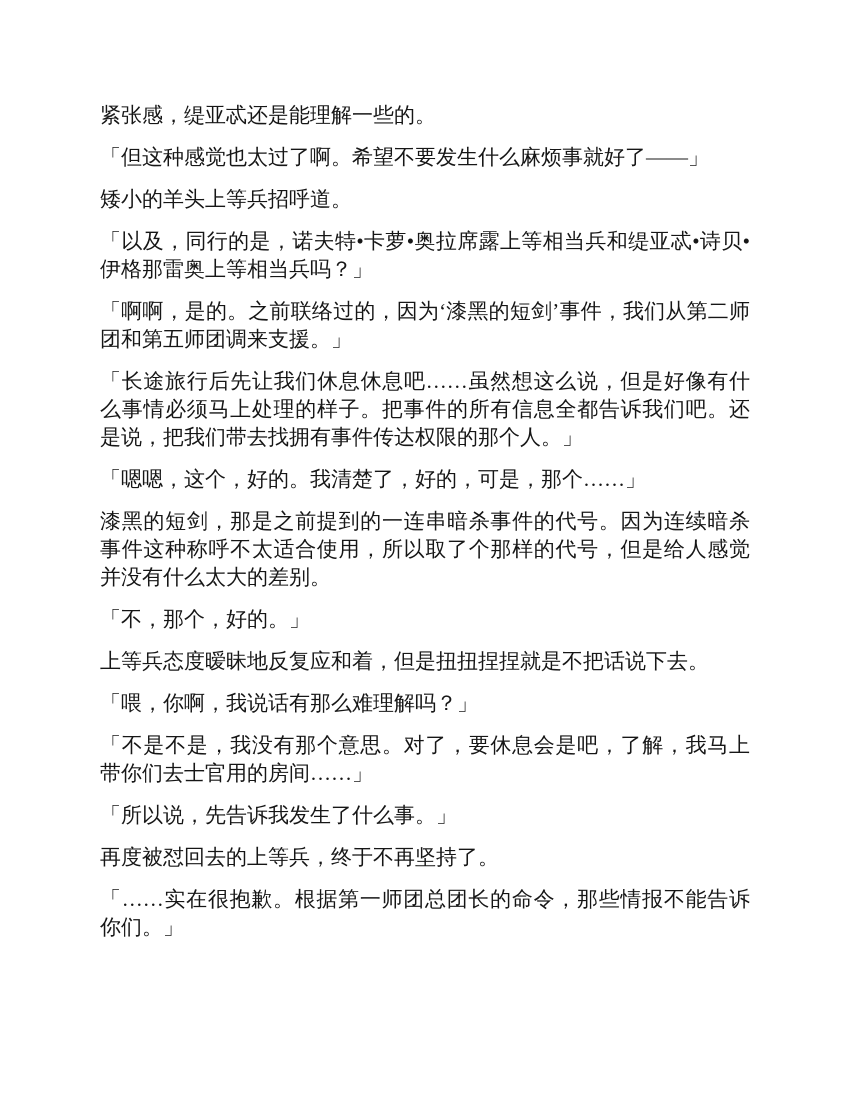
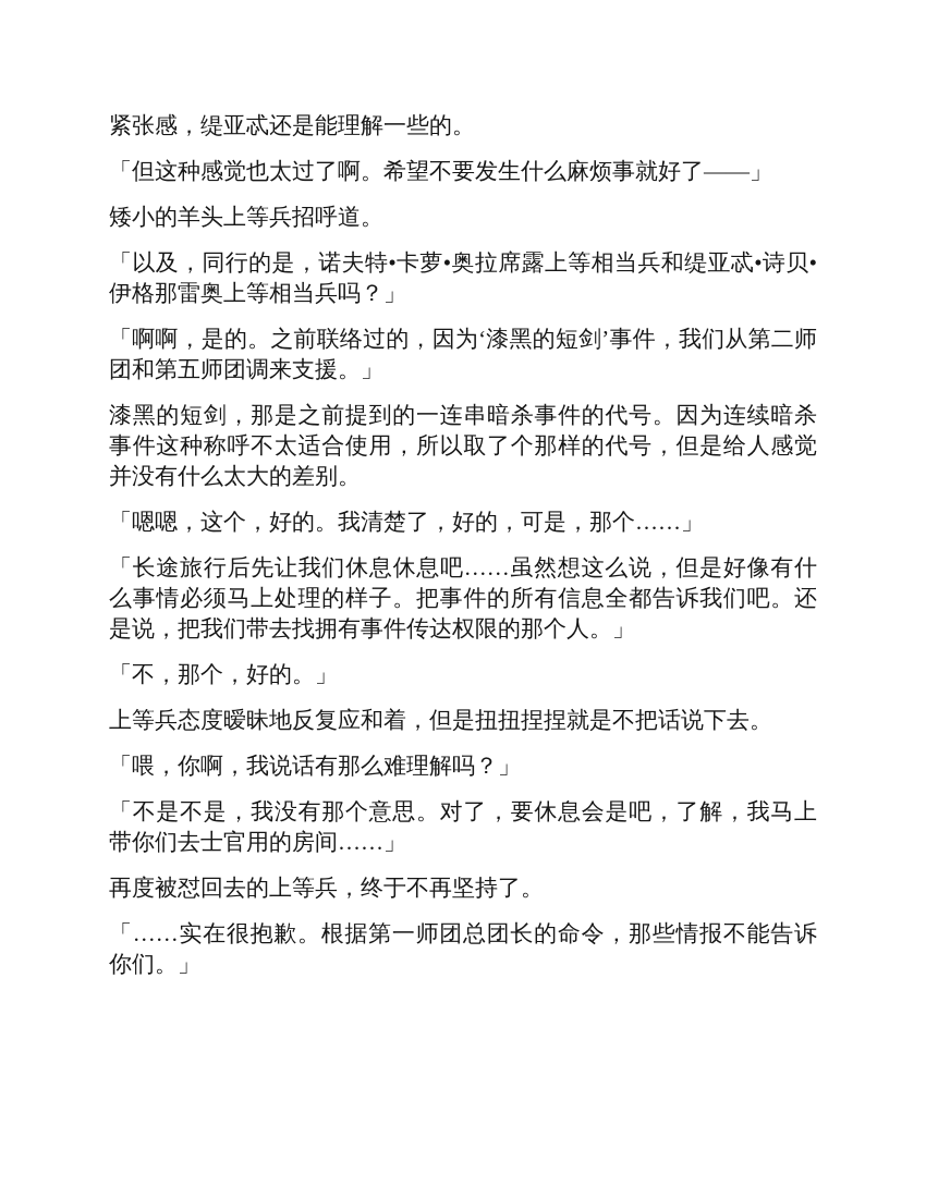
  紧张感，缇亚忒还是能理解一些的。
  「但这种感觉也太过了啊。希望不要发生什么麻烦事就好了——」
  矮小的羊头上等兵招呼道。
  「以及，同行的是，诺夫特•卡萝•奥拉席露上等相当兵和缇亚忒•诗贝•伊格那雷奥上等相当兵吗？」
  「啊啊，是的。之前联络过的，因为‘漆黑的短剑’事件，我们从第二师团和第五师团调来支援。」
- 「长途旅行后先让我们休息休息吧……虽然想这么说，但是好像有什么事情必须马上处理的样子。把事件的所有信息全都告诉我们吧。还是说，把我们带去找拥有事件传达权限的那个人。」
+ 漆黑的短剑，那是之前提到的一连串暗杀事件的代号。因为连续暗杀事件这种称呼不太适合使用，所以取了个那样的代号，但是给人感觉并没有什么太大的差别。
  「嗯嗯，这个，好的。我清楚了，好的，可是，那个……」
- 漆黑的短剑，那是之前提到的一连串暗杀事件的代号。因为连续暗杀事件这种称呼不太适合使用，所以取了个那样的代号，但是给人感觉并没有什么太大的差别。
+ 「长途旅行后先让我们休息休息吧……虽然想这么说，但是好像有什么事情必须马上处理的样子。把事件的所有信息全都告诉我们吧。还是说，把我们带去找拥有事件传达权限的那个人。」
  「不，那个，好的。」
  上等兵态度暧昧地反复应和着，但是扭扭捏捏就是不把话说下去。
  「喂，你啊，我说话有那么难理解吗？」
  「不是不是，我没有那个意思。对了，要休息会是吧，了解，我马上带你们去士官用的房间……」
- 「所以说，先告诉我发生了什么事。」
  再度被怼回去的上等兵，终于不再坚持了。
  「……实在很抱歉。根据第一师团总团长的命令，那些情报不能告诉你们。」
